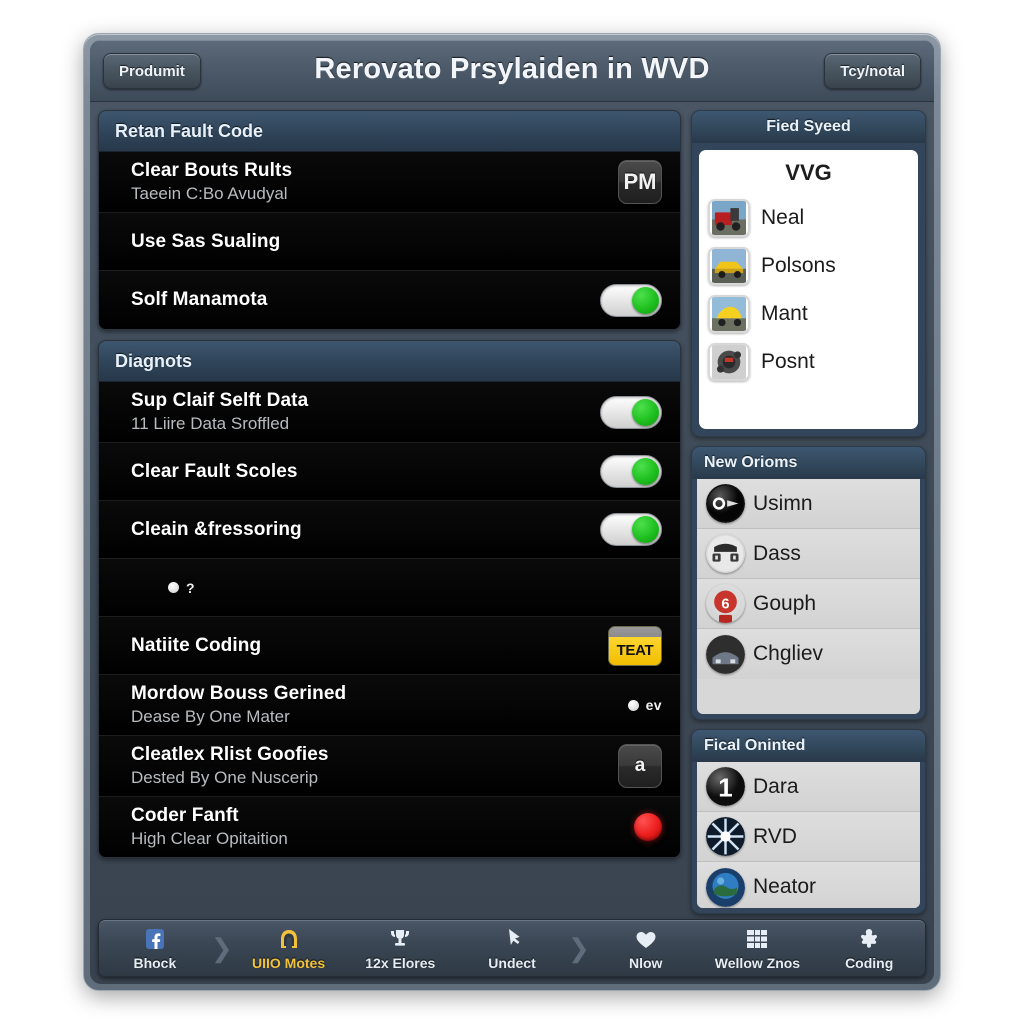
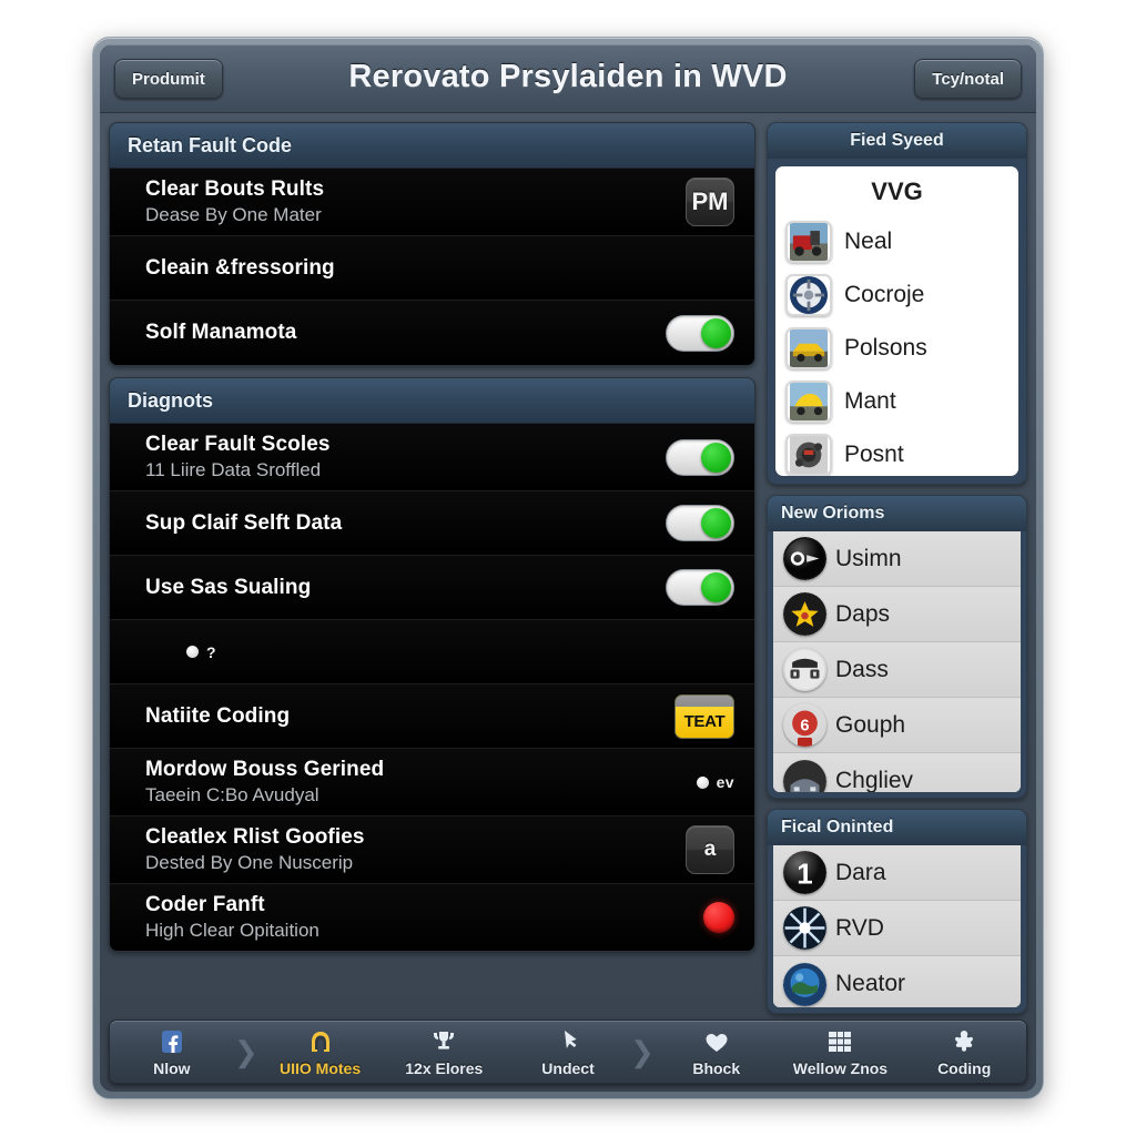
  Produmit
  Rerovato Prsylaiden in WVD
  Tcy/notal
  Retan Fault Code
  Clear Bouts Rults
- Taeein C:Bo Avudyal
+ Dease By One Mater
  PM
- Use Sas Sualing
+ Cleain &fressoring
  Solf Manamota
  Diagnots
- Sup Claif Selft Data
+ Clear Fault Scoles
  11 Liire Data Sroffled
- Clear Fault Scoles
+ Sup Claif Selft Data
- Cleain &fressoring
+ Use Sas Sualing
  ?
  Natiite Coding
  TEAT
  Mordow Bouss Gerined
- Dease By One Mater
+ Taeein C:Bo Avudyal
  ev
  Cleatlex Rlist Goofies
  Dested By One Nuscerip
  a
  Coder Fanft
  High Clear Opitaition
  Fied Syeed
  VVG
  Neal
+ Cocroje
  Polsons
  Mant
  Posnt
  New Orioms
  Usimn
+ Daps
  Dass
  6
  Gouph
  Chgliev
  Fical Oninted
  1
  Dara
  RVD
  Neator
- Bhock
+ Nlow
  ❯
  UIIO Motes
  12x Elores
  Undect
  ❯
- Nlow
+ Bhock
  Wellow Znos
  Coding
